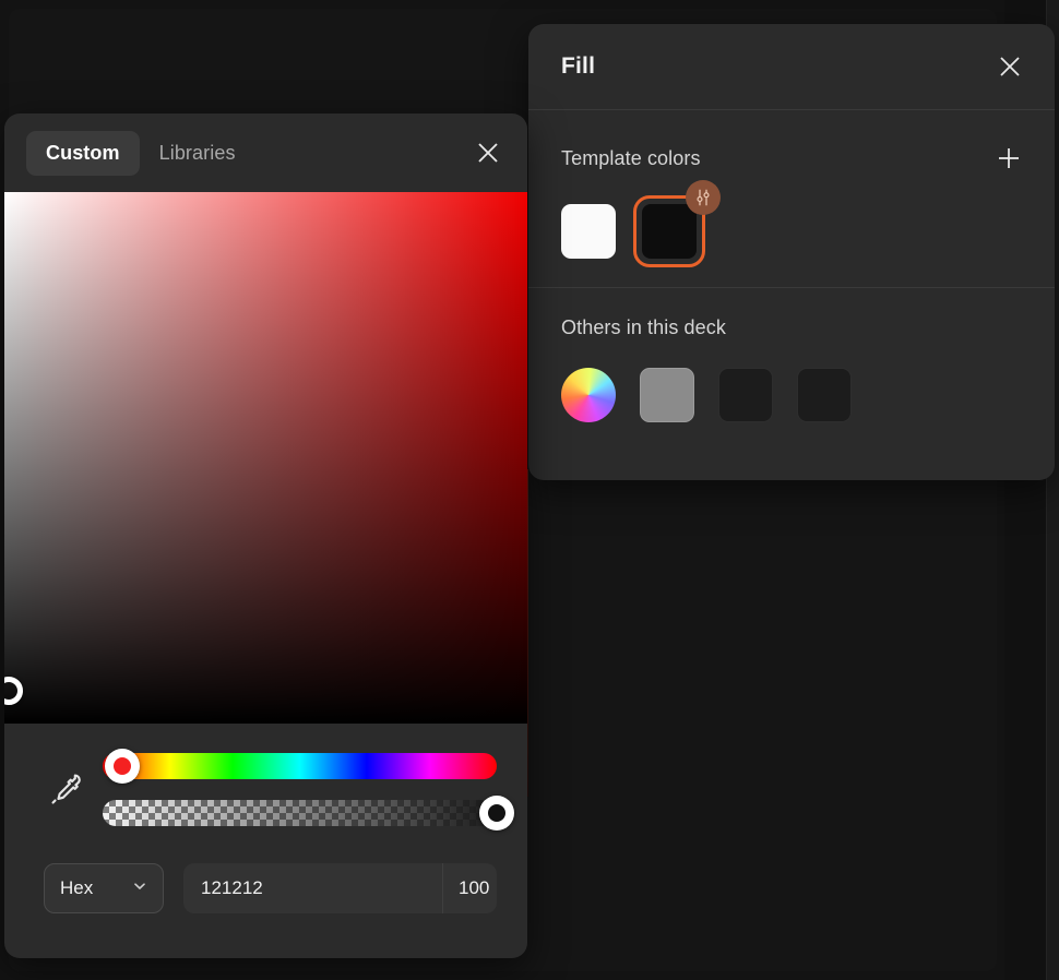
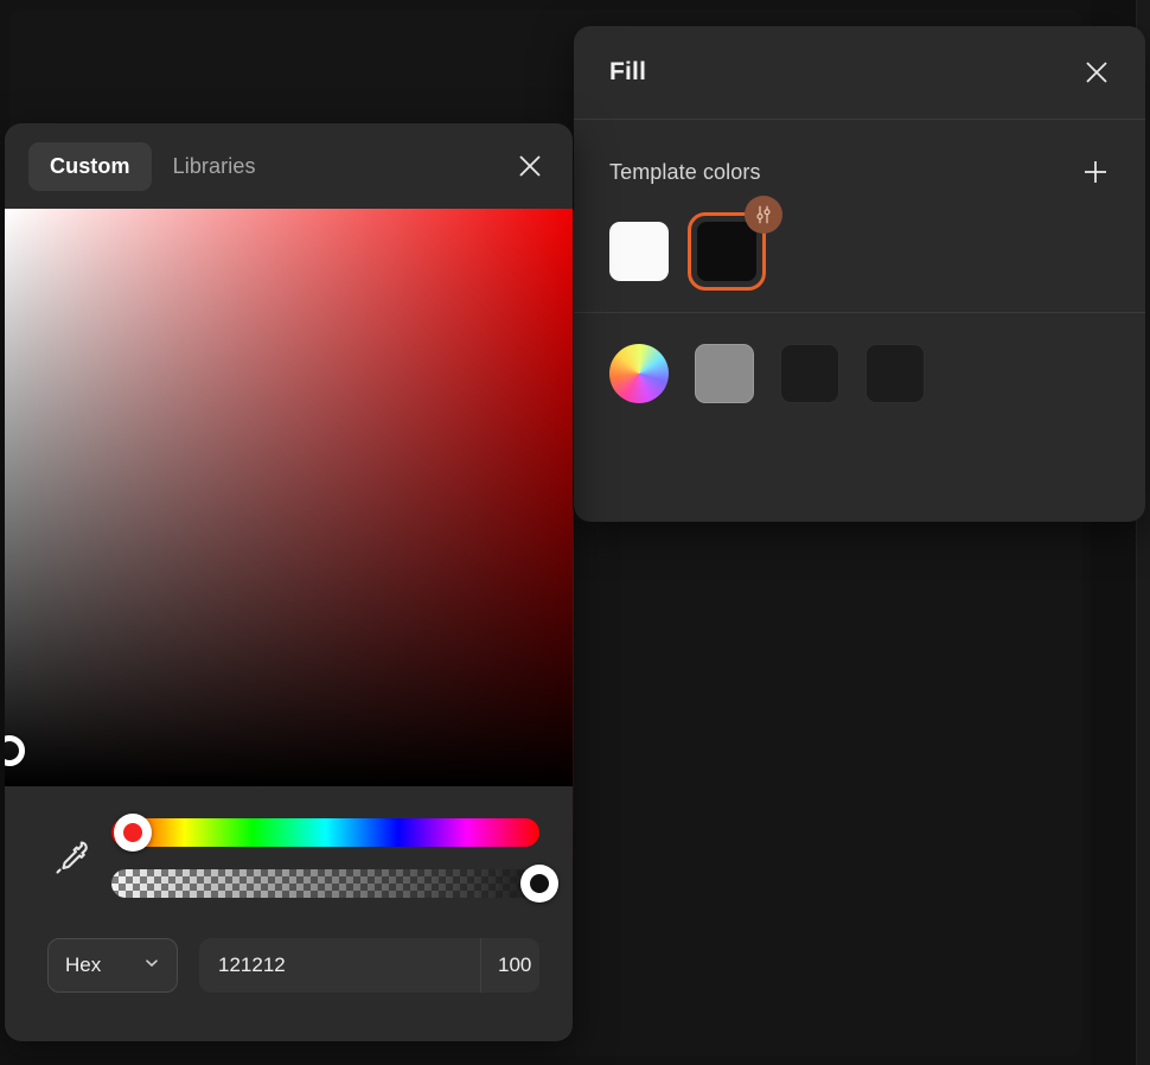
  Fill
  Template colors
- Others in this deck
  Custom
  Libraries
  Hex
  121212
  100
